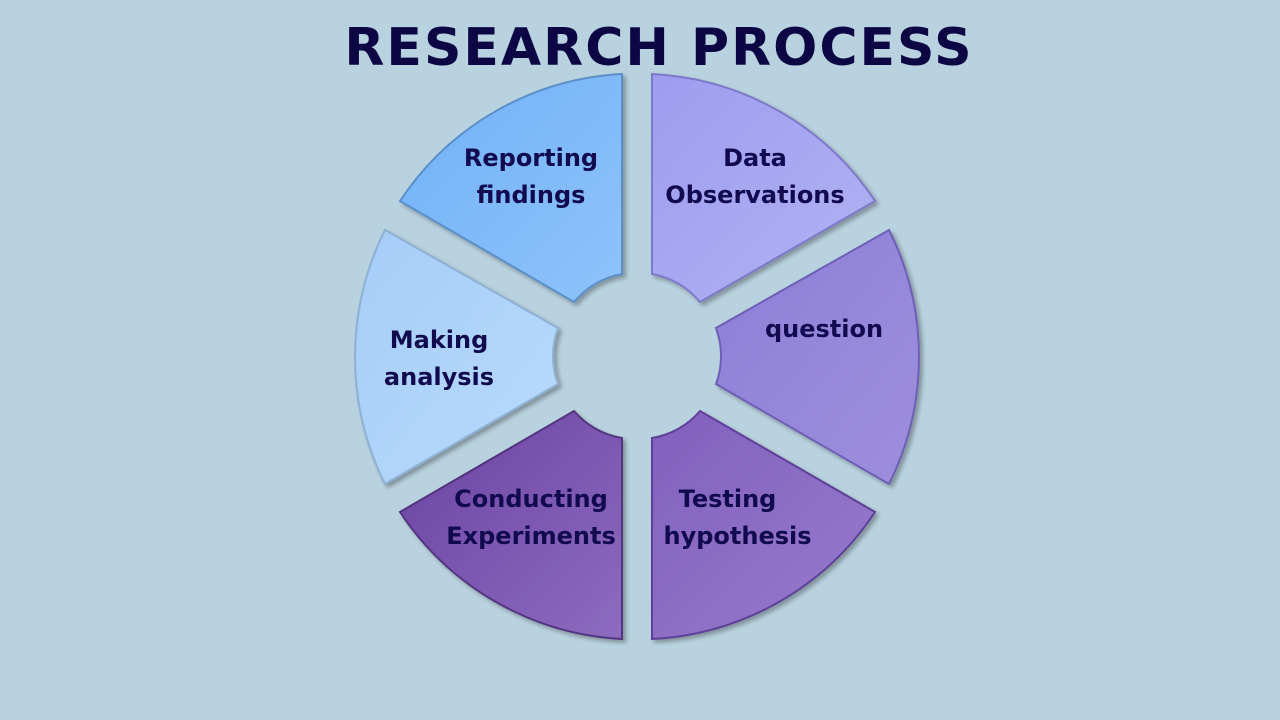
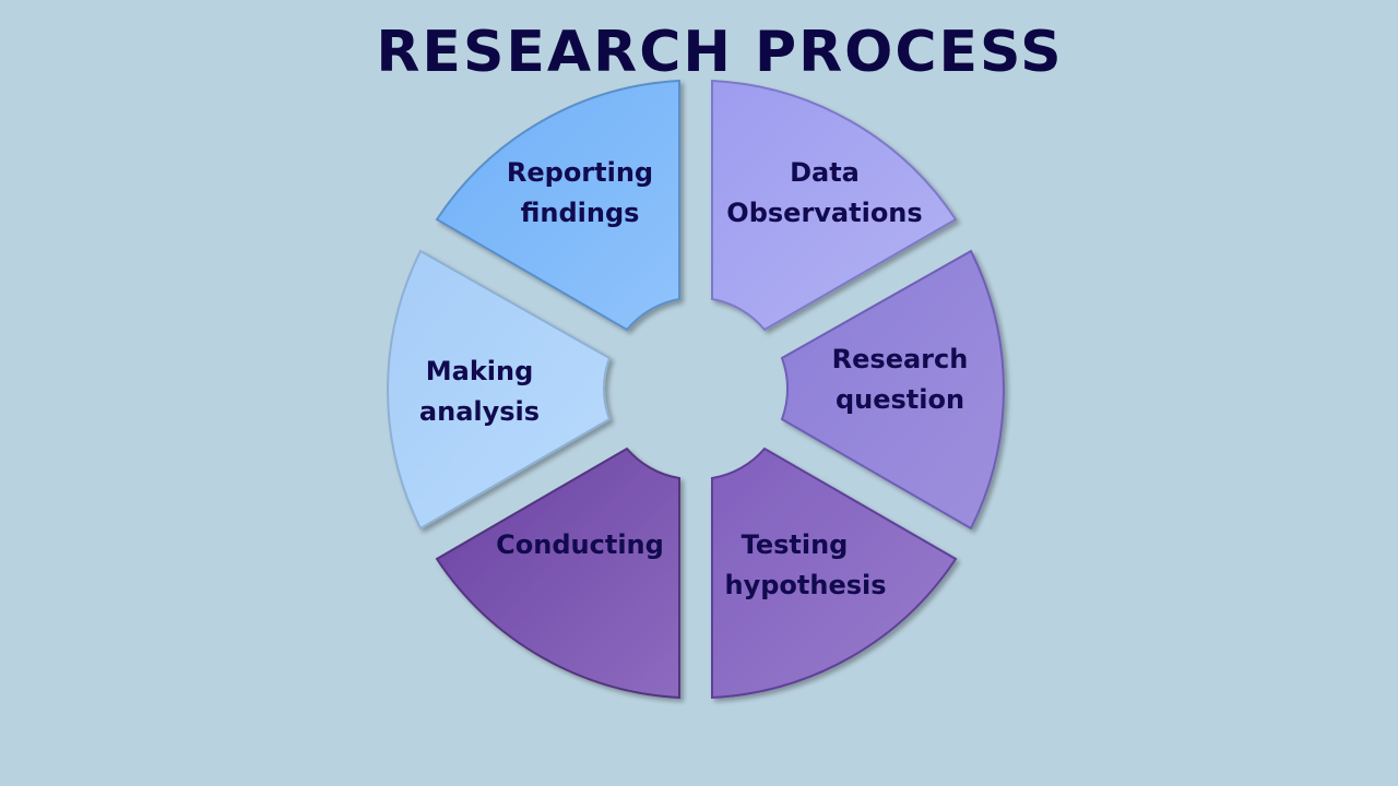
  RESEARCH PROCESS
  Data
  Observations
+ Research
  question
  Testing
  hypothesis
  Conducting
- Experiments
  Making
  analysis
  Reporting
  findings
